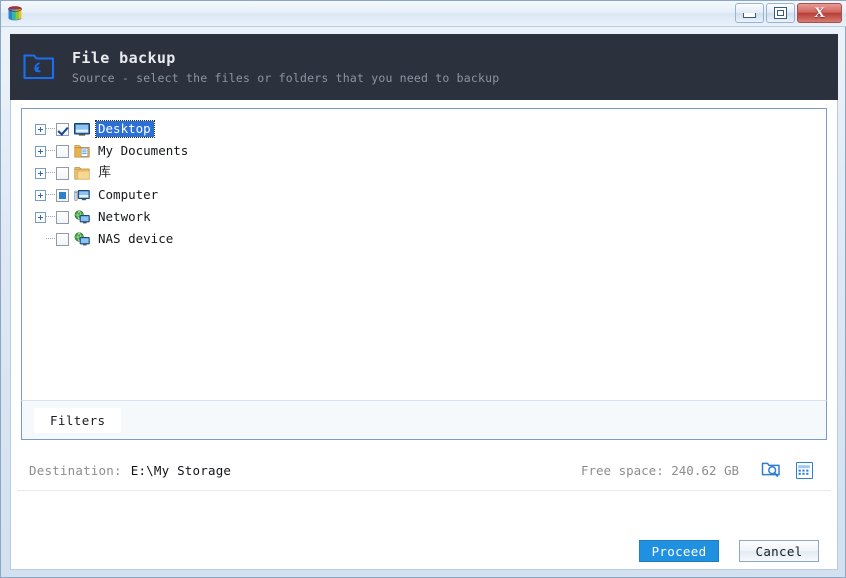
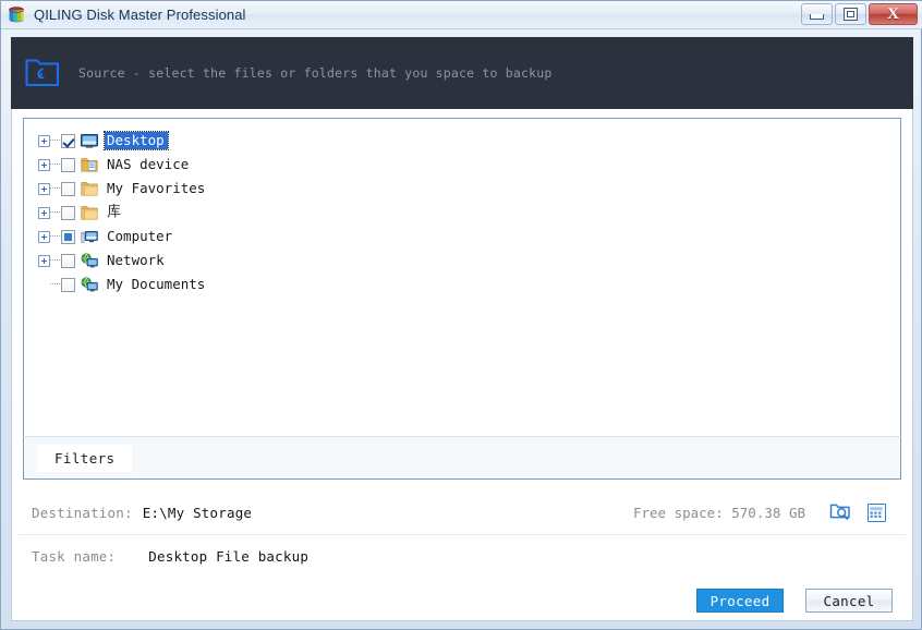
+ QILING Disk Master Professional
  X
- File backup
- Source - select the files or folders that you need to backup
+ Source - select the files or folders that you space to backup
  Desktop
- My Documents
+ NAS device
+ My Favorites
  库
  Computer
  Network
- NAS device
+ My Documents
  Filters
  Destination:
  E:\My Storage
- Free space: 240.62 GB
+ Free space: 570.38 GB
+ Task name:
+ Desktop File backup
  Proceed
  Cancel
